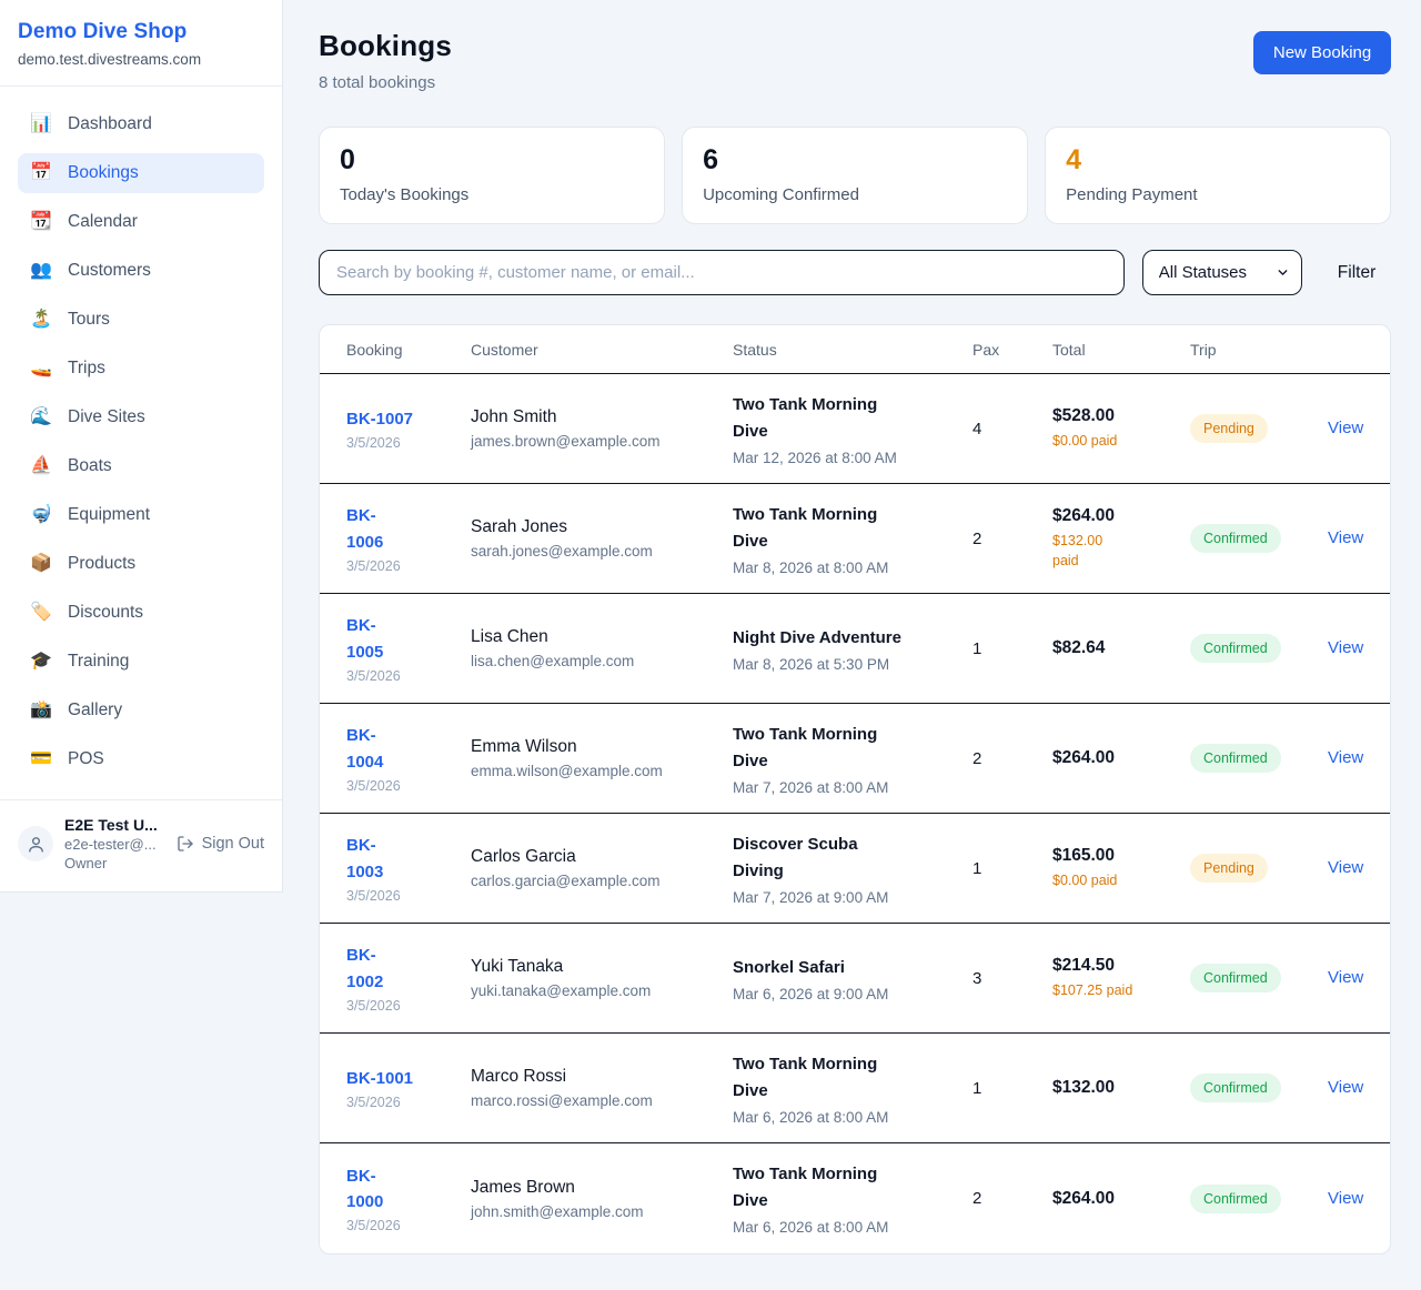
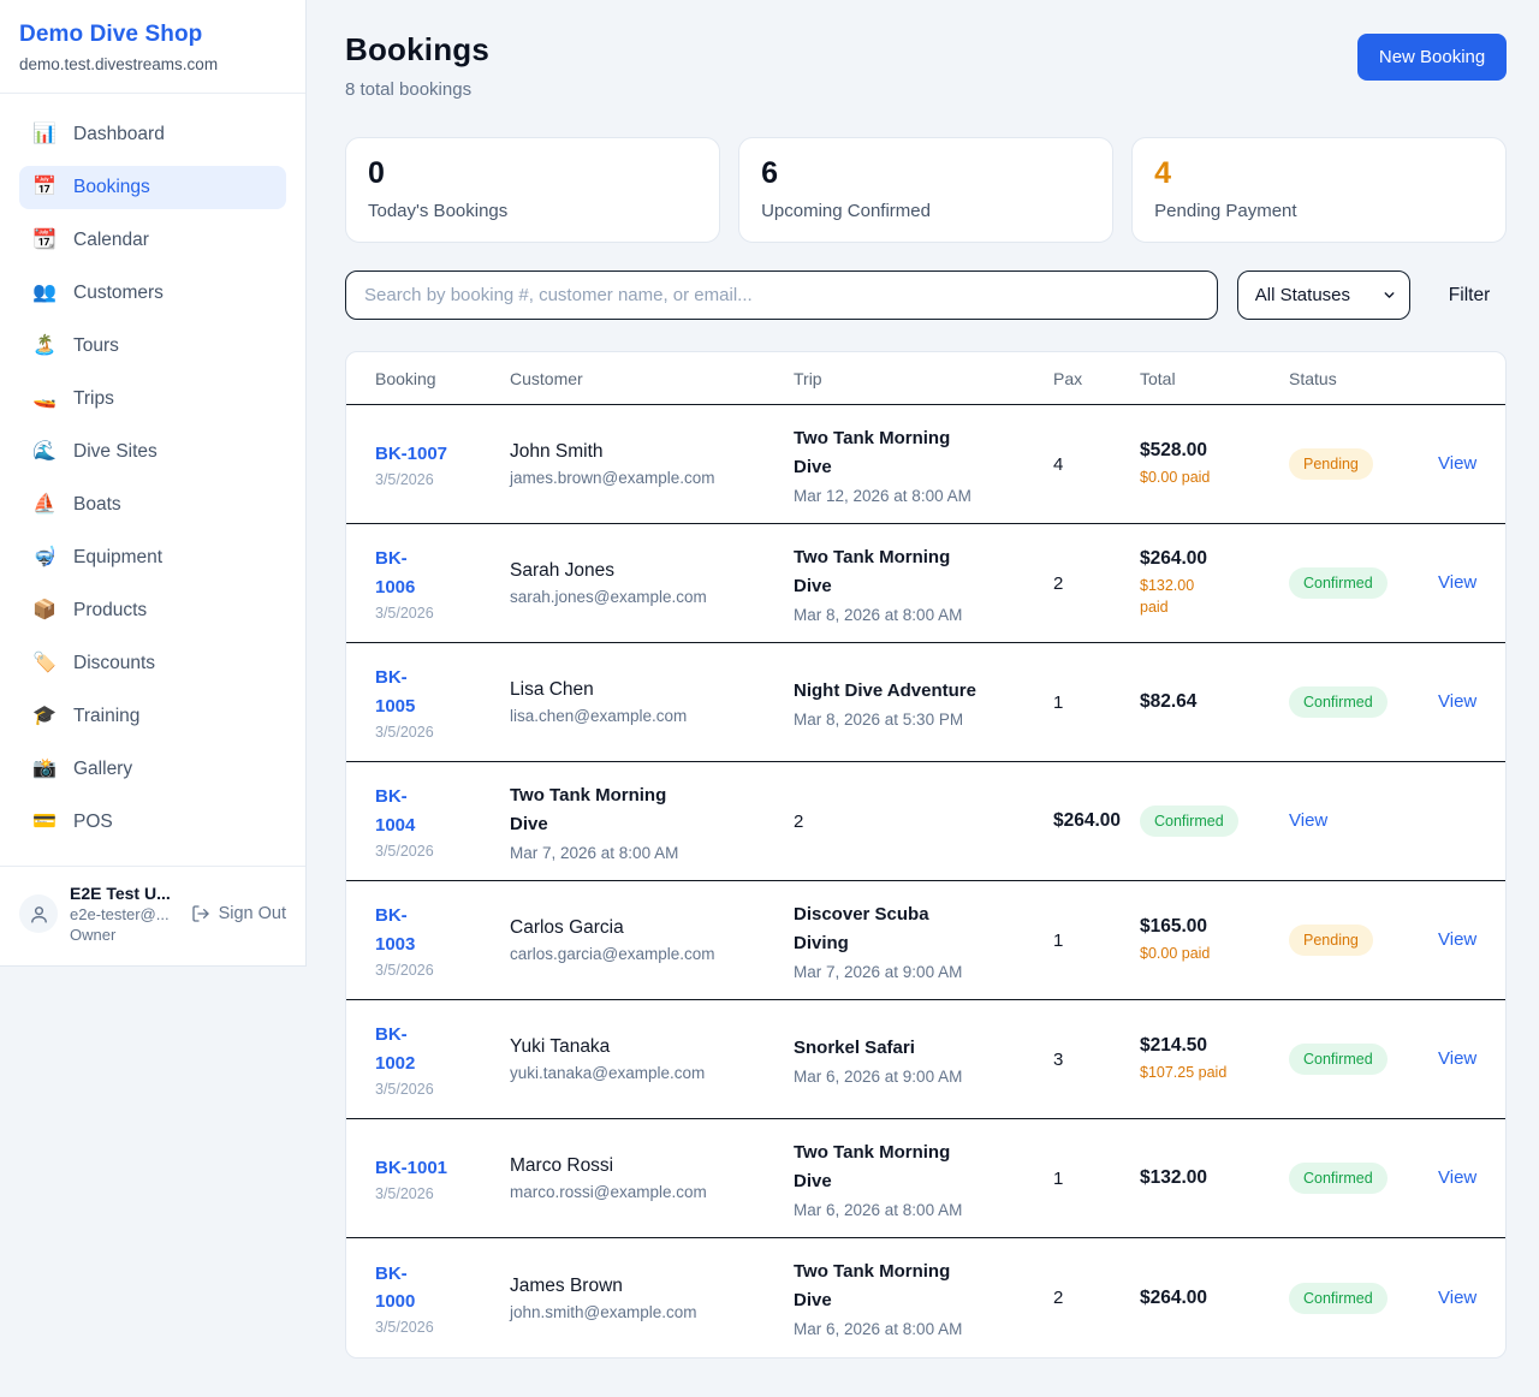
  Demo Dive Shop
  demo.test.divestreams.com
  📊
  Dashboard
  📅
  Bookings
  📆
  Calendar
  👥
  Customers
  🏝️
  Tours
  🚤
  Trips
  🌊
  Dive Sites
  ⛵
  Boats
  🤿
  Equipment
  📦
  Products
  🏷️
  Discounts
  🎓
  Training
  📸
  Gallery
  💳
  POS
  E2E Test U...
  e2e-tester@...
  Owner
  Sign Out
  Bookings
  8 total bookings
  New Booking
  0
  Today's Bookings
  6
  Upcoming Confirmed
  4
  Pending Payment
  Search by booking #, customer name, or email...
  All Statuses
  Filter
  Booking
  Customer
- Status
+ Trip
  Pax
  Total
- Trip
+ Status
  BK-1007
  3/5/2026
  John Smith
  james.brown@example.com
  Two Tank Morning
  Dive
  Mar 12, 2026 at 8:00 AM
  4
  $528.00
  $0.00 paid
  Pending
  View
  BK-
  1006
  3/5/2026
  Sarah Jones
  sarah.jones@example.com
  Two Tank Morning
  Dive
  Mar 8, 2026 at 8:00 AM
  2
  $264.00
  $132.00
  paid
  Confirmed
  View
  BK-
  1005
  3/5/2026
  Lisa Chen
  lisa.chen@example.com
  Night Dive Adventure
  Mar 8, 2026 at 5:30 PM
  1
  $82.64
  Confirmed
  View
  BK-
  1004
  3/5/2026
- Emma Wilson
- emma.wilson@example.com
  Two Tank Morning
  Dive
  Mar 7, 2026 at 8:00 AM
  2
  $264.00
  Confirmed
  View
  BK-
  1003
  3/5/2026
  Carlos Garcia
  carlos.garcia@example.com
  Discover Scuba
  Diving
  Mar 7, 2026 at 9:00 AM
  1
  $165.00
  $0.00 paid
  Pending
  View
  BK-
  1002
  3/5/2026
  Yuki Tanaka
  yuki.tanaka@example.com
  Snorkel Safari
  Mar 6, 2026 at 9:00 AM
  3
  $214.50
  $107.25 paid
  Confirmed
  View
  BK-1001
  3/5/2026
  Marco Rossi
  marco.rossi@example.com
  Two Tank Morning
  Dive
  Mar 6, 2026 at 8:00 AM
  1
  $132.00
  Confirmed
  View
  BK-
  1000
  3/5/2026
  James Brown
  john.smith@example.com
  Two Tank Morning
  Dive
  Mar 6, 2026 at 8:00 AM
  2
  $264.00
  Confirmed
  View
